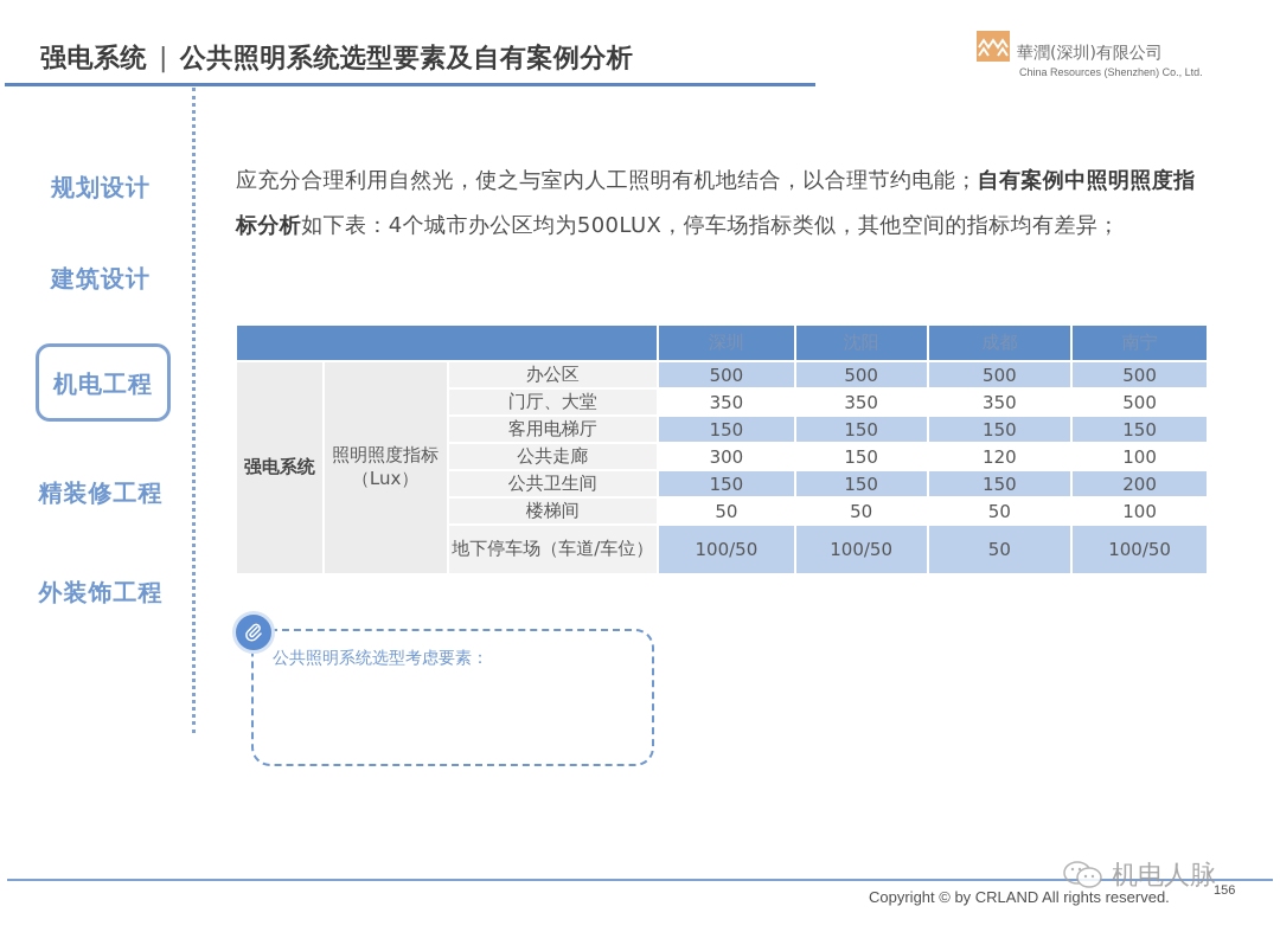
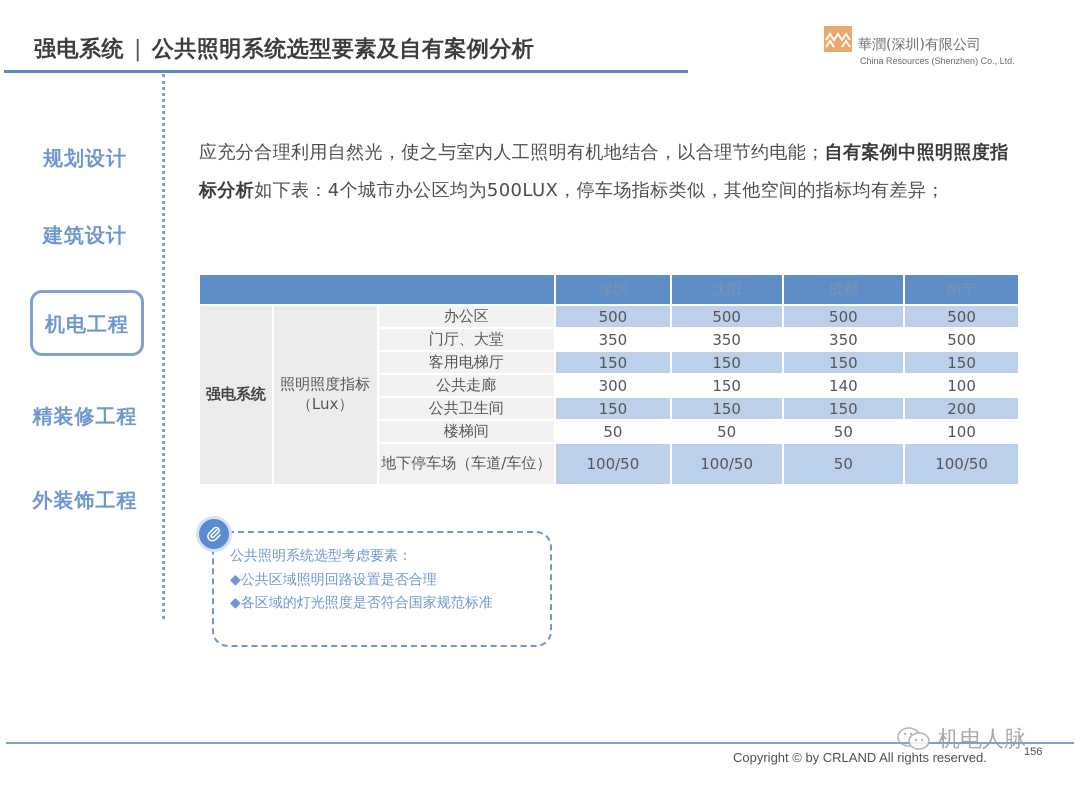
  强电系统 | 公共照明系统选型要素及自有案例分析
  華潤(深圳)有限公司
  China Resources (Shenzhen) Co., Ltd.
  规划设计
  建筑设计
  机电工程
  精装修工程
  外装饰工程
  应充分合理利用自然光，使之与室内人工照明有机地结合，以合理节约电能；自有案例中照明照度指标分析如下表：4个城市办公区均为500LUX，停车场指标类似，其他空间的指标均有差异；
  	深圳	沈阳	成都	南宁
  强电系统	照明照度指标 （Lux）	办公区	500	500	500	500
  门厅、大堂	350	350	350	500
  客用电梯厅	150	150	150	150
- 公共走廊	300	150	120	100
+ 公共走廊	300	150	140	100
  公共卫生间	150	150	150	200
  楼梯间	50	50	50	100
  地下停车场（车道/车位）	100/50	100/50	50	100/50
  公共照明系统选型考虑要素：
+ ◆公共区域照明回路设置是否合理
+ ◆各区域的灯光照度是否符合国家规范标准
  机电人脉
  Copyright © by CRLAND All rights reserved.
  156
